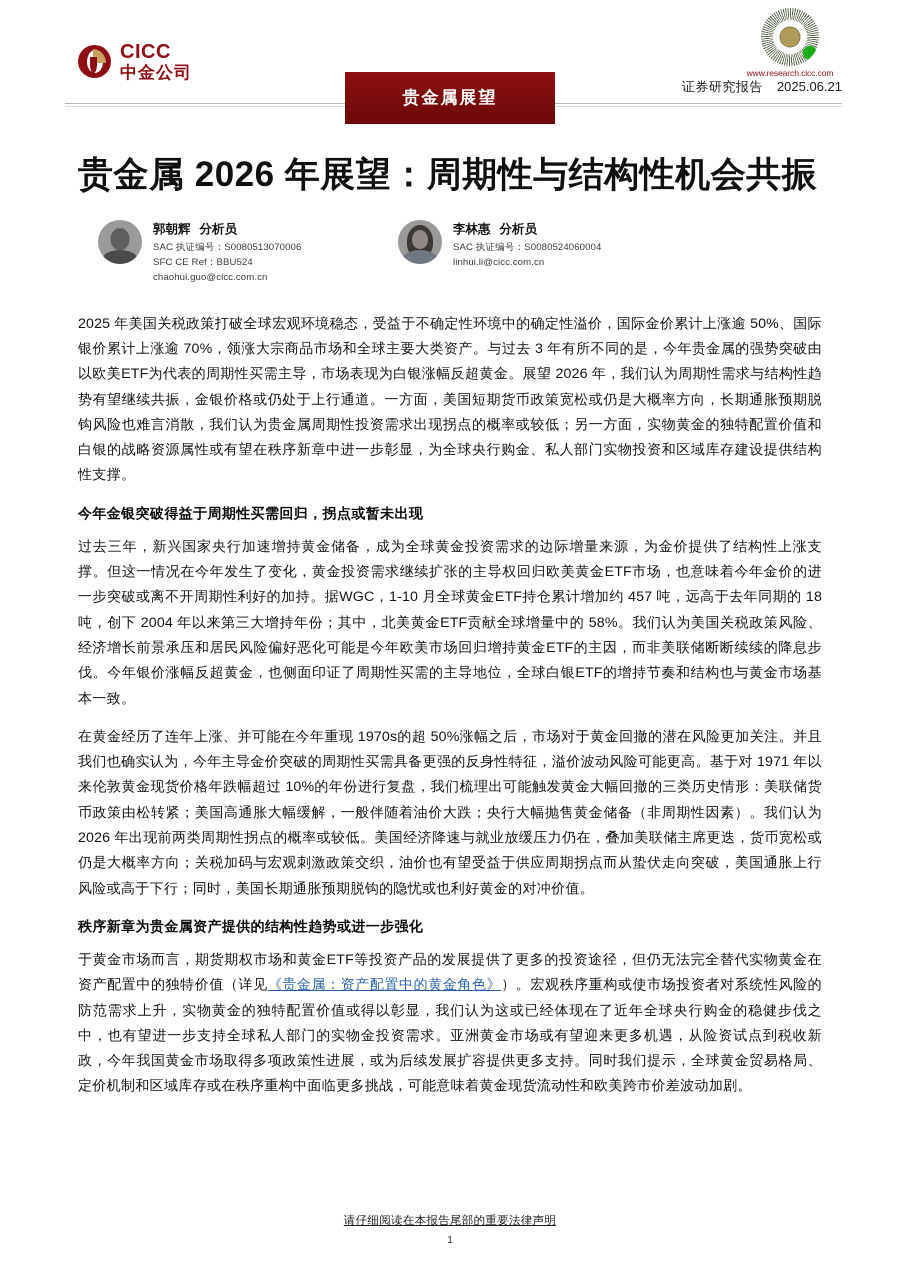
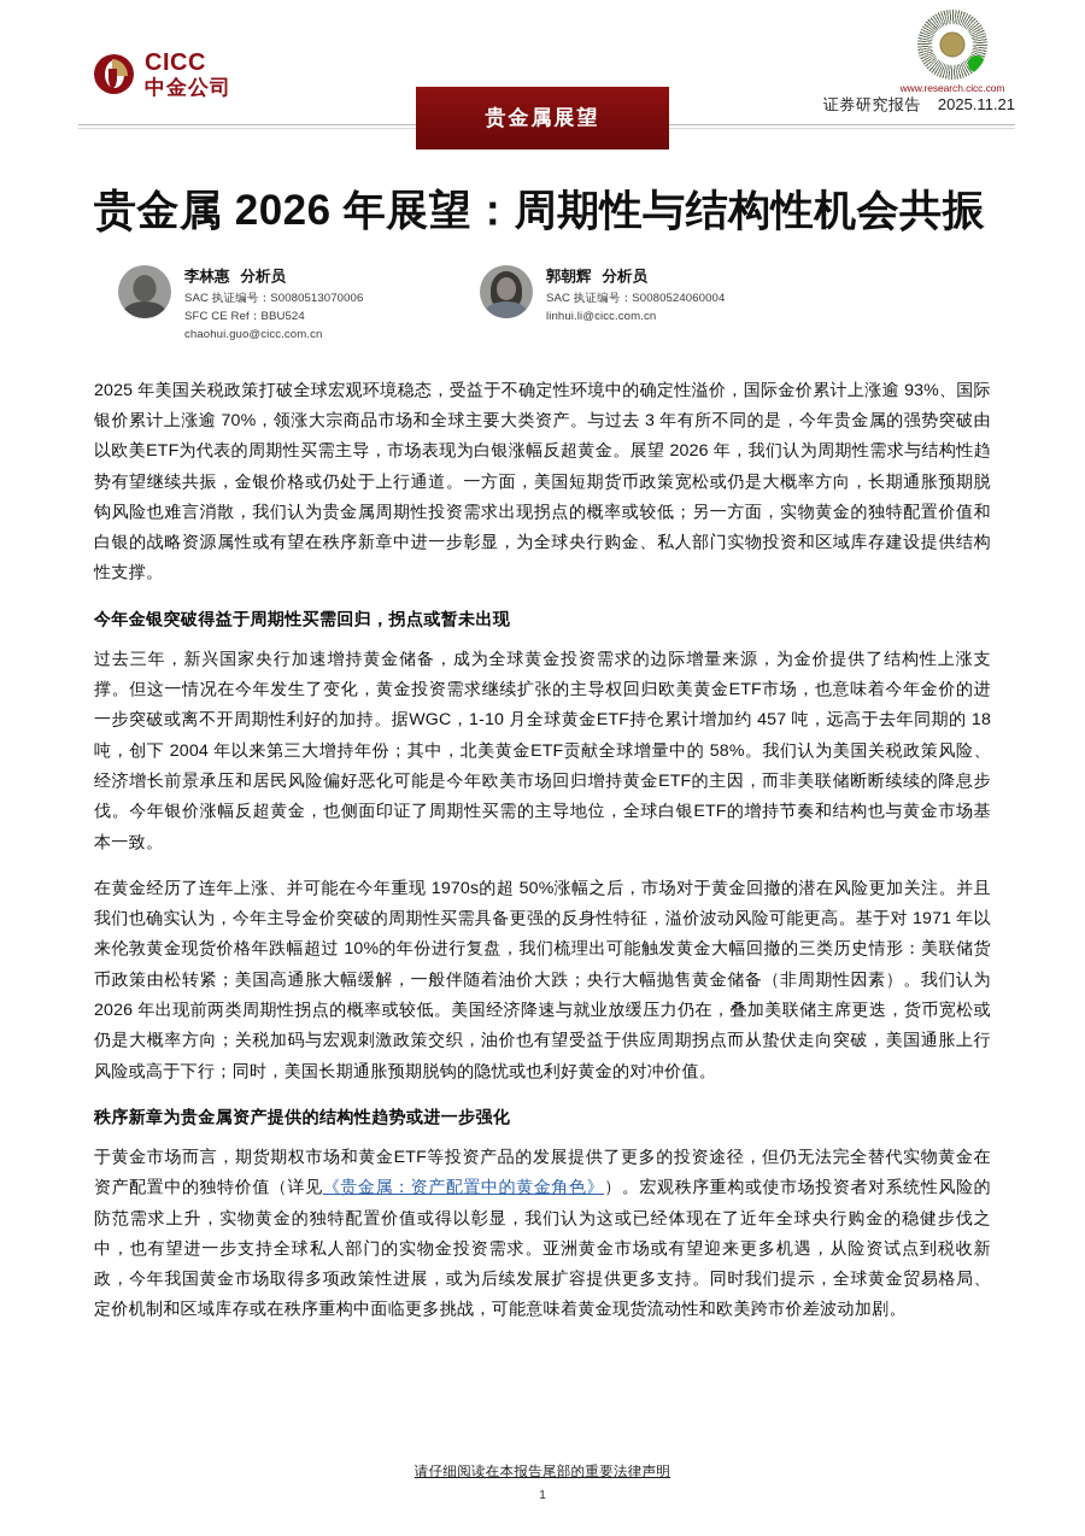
  CICC
  中金公司
  贵金属展望
  证券研究报告
- 2025.06.21
+ 2025.11.21
  www.research.cicc.com
  贵金属 2026 年展望：周期性与结构性机会共振
- 郭朝辉 分析员
+ 李林惠 分析员
  SAC 执证编号：S0080513070006
  SFC CE Ref：BBU524
  chaohui.guo@cicc.com.cn
- 李林惠 分析员
+ 郭朝辉 分析员
  SAC 执证编号：S0080524060004
  linhui.li@cicc.com.cn
- 2025 年美国关税政策打破全球宏观环境稳态，受益于不确定性环境中的确定性溢价，国际金价累计上涨逾 50%、国际银价累计上涨逾 70%，领涨大宗商品市场和全球主要大类资产。与过去 3 年有所不同的是，今年贵金属的强势突破由以欧美ETF为代表的周期性买需主导，市场表现为白银涨幅反超黄金。展望 2026 年，我们认为周期性需求与结构性趋势有望继续共振，金银价格或仍处于上行通道。一方面，美国短期货币政策宽松或仍是大概率方向，长期通胀预期脱钩风险也难言消散，我们认为贵金属周期性投资需求出现拐点的概率或较低；另一方面，实物黄金的独特配置价值和白银的战略资源属性或有望在秩序新章中进一步彰显，为全球央行购金、私人部门实物投资和区域库存建设提供结构性支撑。
+ 2025 年美国关税政策打破全球宏观环境稳态，受益于不确定性环境中的确定性溢价，国际金价累计上涨逾 93%、国际银价累计上涨逾 70%，领涨大宗商品市场和全球主要大类资产。与过去 3 年有所不同的是，今年贵金属的强势突破由以欧美ETF为代表的周期性买需主导，市场表现为白银涨幅反超黄金。展望 2026 年，我们认为周期性需求与结构性趋势有望继续共振，金银价格或仍处于上行通道。一方面，美国短期货币政策宽松或仍是大概率方向，长期通胀预期脱钩风险也难言消散，我们认为贵金属周期性投资需求出现拐点的概率或较低；另一方面，实物黄金的独特配置价值和白银的战略资源属性或有望在秩序新章中进一步彰显，为全球央行购金、私人部门实物投资和区域库存建设提供结构性支撑。
  今年金银突破得益于周期性买需回归，拐点或暂未出现
  过去三年，新兴国家央行加速增持黄金储备，成为全球黄金投资需求的边际增量来源，为金价提供了结构性上涨支撑。但这一情况在今年发生了变化，黄金投资需求继续扩张的主导权回归欧美黄金ETF市场，也意味着今年金价的进一步突破或离不开周期性利好的加持。据WGC，1-10 月全球黄金ETF持仓累计增加约 457 吨，远高于去年同期的 18 吨，创下 2004 年以来第三大增持年份；其中，北美黄金ETF贡献全球增量中的 58%。我们认为美国关税政策风险、经济增长前景承压和居民风险偏好恶化可能是今年欧美市场回归增持黄金ETF的主因，而非美联储断断续续的降息步伐。今年银价涨幅反超黄金，也侧面印证了周期性买需的主导地位，全球白银ETF的增持节奏和结构也与黄金市场基本一致。
  在黄金经历了连年上涨、并可能在今年重现 1970s的超 50%涨幅之后，市场对于黄金回撤的潜在风险更加关注。并且我们也确实认为，今年主导金价突破的周期性买需具备更强的反身性特征，溢价波动风险可能更高。基于对 1971 年以来伦敦黄金现货价格年跌幅超过 10%的年份进行复盘，我们梳理出可能触发黄金大幅回撤的三类历史情形：美联储货币政策由松转紧；美国高通胀大幅缓解，一般伴随着油价大跌；央行大幅抛售黄金储备（非周期性因素）。我们认为 2026 年出现前两类周期性拐点的概率或较低。美国经济降速与就业放缓压力仍在，叠加美联储主席更迭，货币宽松或仍是大概率方向；关税加码与宏观刺激政策交织，油价也有望受益于供应周期拐点而从蛰伏走向突破，美国通胀上行风险或高于下行；同时，美国长期通胀预期脱钩的隐忧或也利好黄金的对冲价值。
  秩序新章为贵金属资产提供的结构性趋势或进一步强化
  于黄金市场而言，期货期权市场和黄金ETF等投资产品的发展提供了更多的投资途径，但仍无法完全替代实物黄金在资产配置中的独特价值（详见《贵金属：资产配置中的黄金角色》）。宏观秩序重构或使市场投资者对系统性风险的防范需求上升，实物黄金的独特配置价值或得以彰显，我们认为这或已经体现在了近年全球央行购金的稳健步伐之中，也有望进一步支持全球私人部门的实物金投资需求。亚洲黄金市场或有望迎来更多机遇，从险资试点到税收新政，今年我国黄金市场取得多项政策性进展，或为后续发展扩容提供更多支持。同时我们提示，全球黄金贸易格局、定价机制和区域库存或在秩序重构中面临更多挑战，可能意味着黄金现货流动性和欧美跨市价差波动加剧。
  请仔细阅读在本报告尾部的重要法律声明
  1
